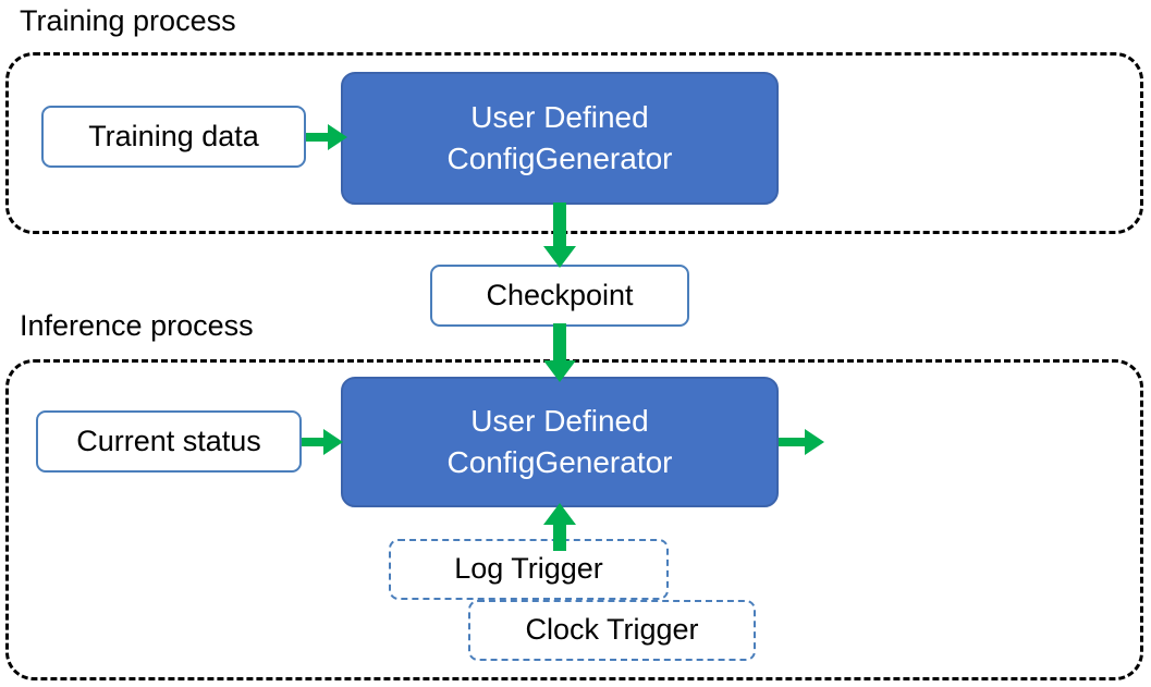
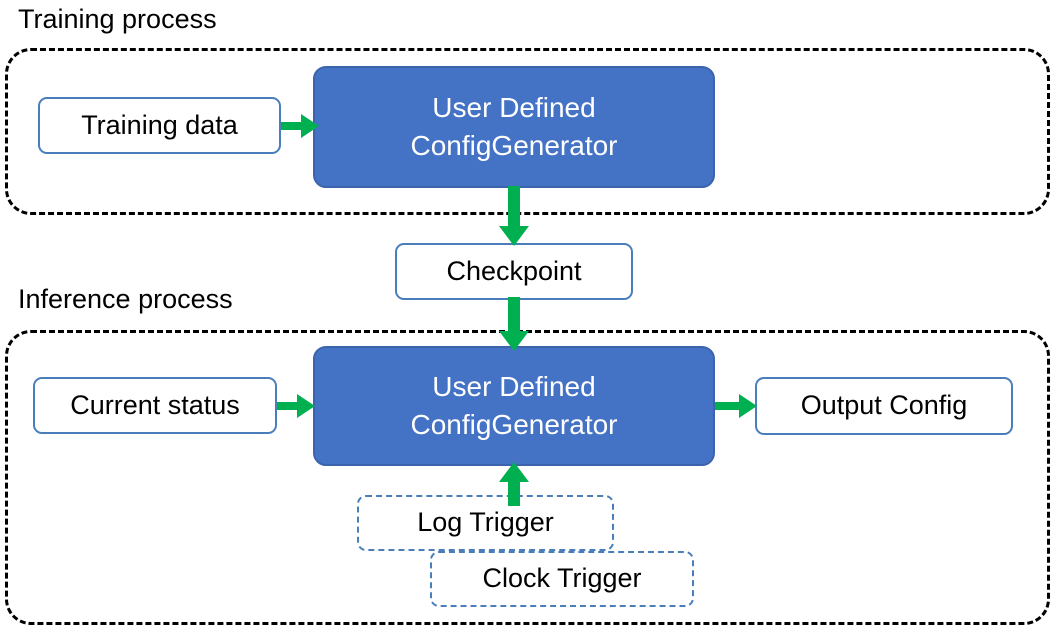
  Training process
  Training data
  User Defined
  ConfigGenerator
  Checkpoint
  Inference process
  Current status
  User Defined
  ConfigGenerator
+ Output Config
  Log Trigger
  Clock Trigger
